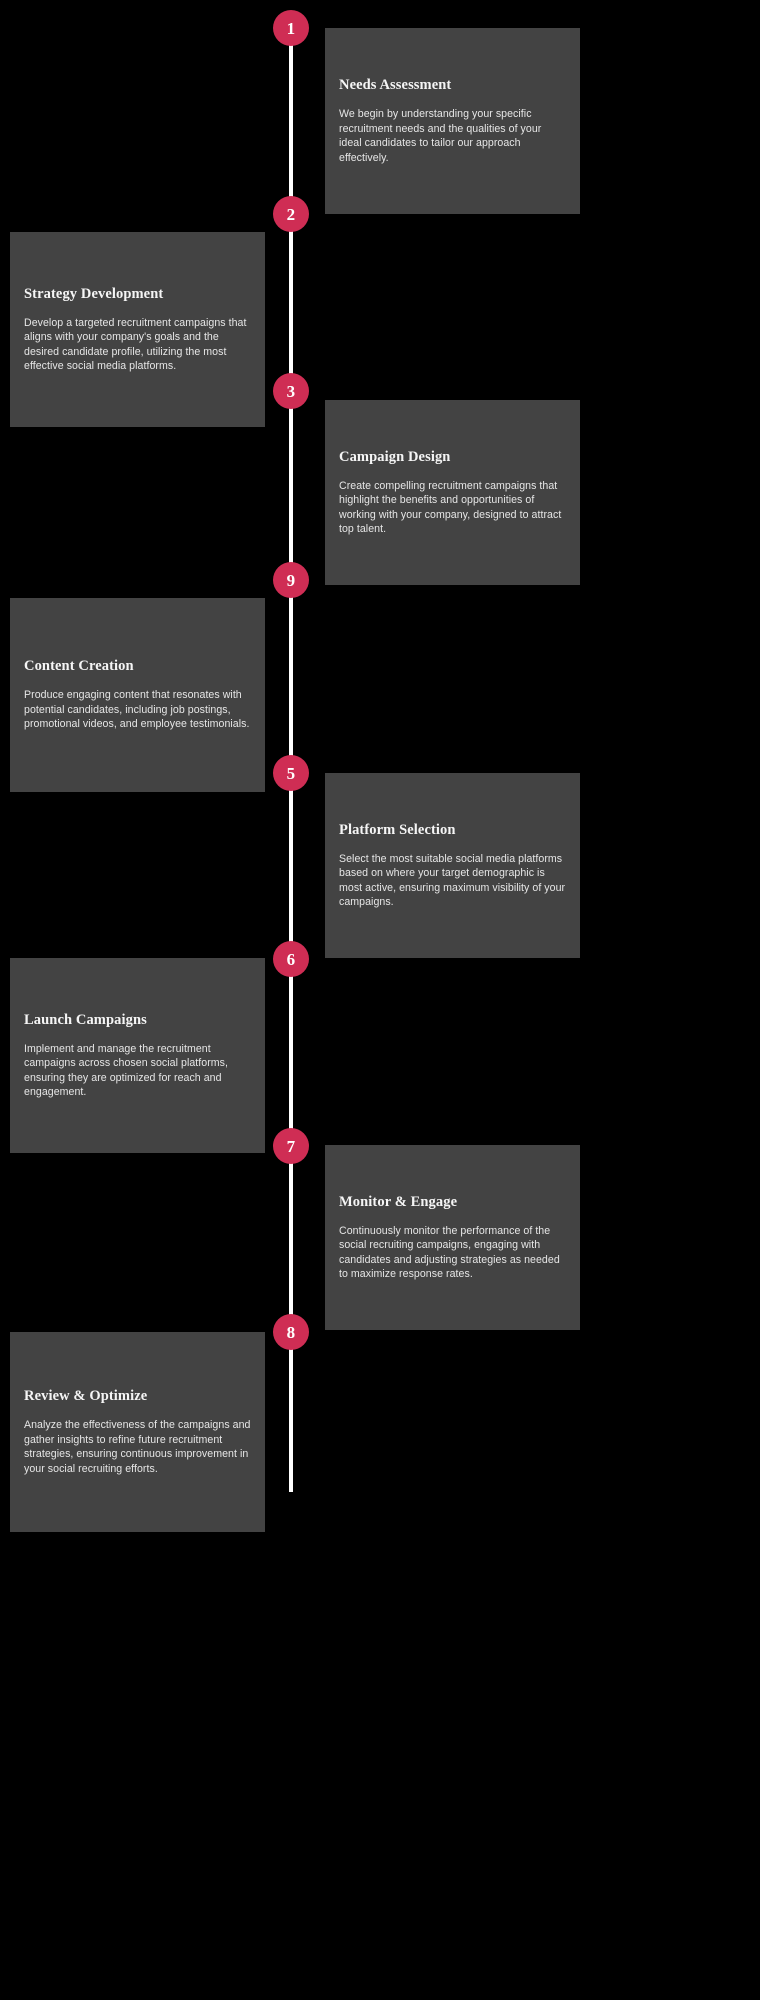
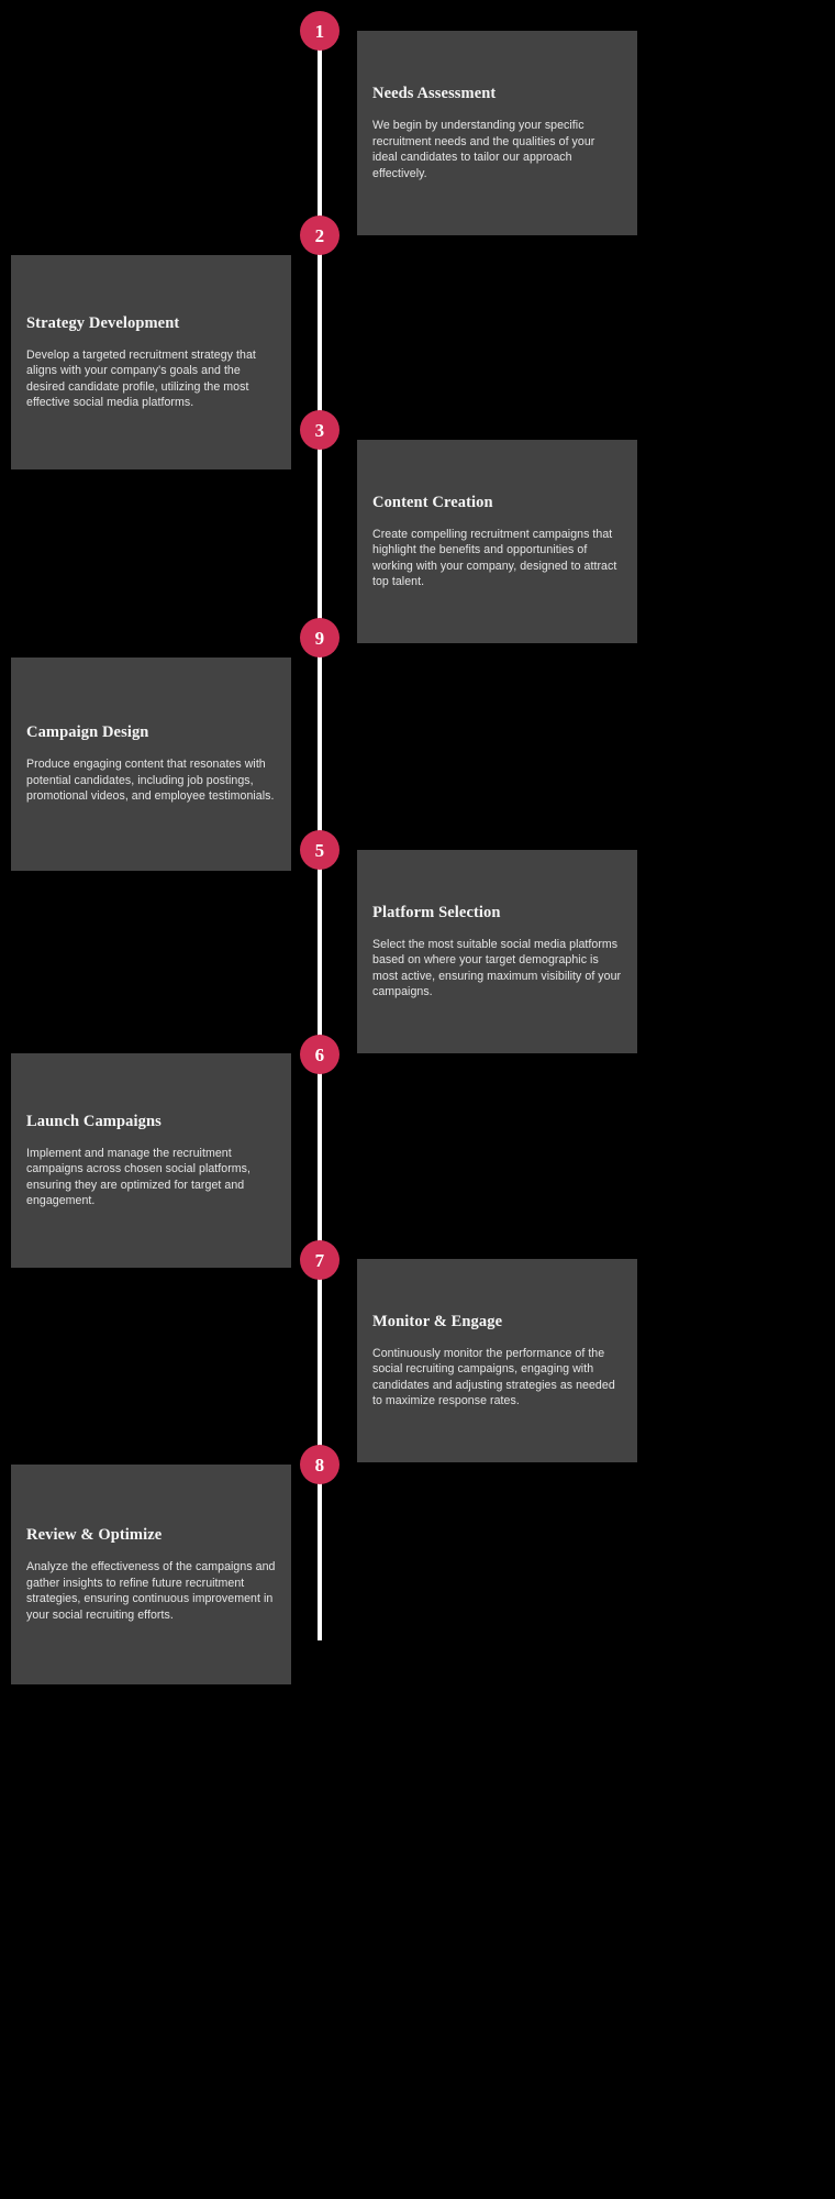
  Needs Assessment
  We begin by understanding your specific recruitment needs and the qualities of your ideal candidates to tailor our approach effectively.
  1
  Strategy Development
- Develop a targeted recruitment campaigns that aligns with your company's goals and the desired candidate profile, utilizing the most effective social media platforms.
+ Develop a targeted recruitment strategy that aligns with your company's goals and the desired candidate profile, utilizing the most effective social media platforms.
  2
- Campaign Design
+ Content Creation
  Create compelling recruitment campaigns that highlight the benefits and opportunities of working with your company, designed to attract top talent.
  3
- Content Creation
+ Campaign Design
  Produce engaging content that resonates with potential candidates, including job postings, promotional videos, and employee testimonials.
  9
  Platform Selection
  Select the most suitable social media platforms based on where your target demographic is most active, ensuring maximum visibility of your campaigns.
  5
  Launch Campaigns
- Implement and manage the recruitment campaigns across chosen social platforms, ensuring they are optimized for reach and engagement.
+ Implement and manage the recruitment campaigns across chosen social platforms, ensuring they are optimized for target and engagement.
  6
  Monitor & Engage
  Continuously monitor the performance of the social recruiting campaigns, engaging with candidates and adjusting strategies as needed to maximize response rates.
  7
  Review & Optimize
  Analyze the effectiveness of the campaigns and gather insights to refine future recruitment strategies, ensuring continuous improvement in your social recruiting efforts.
  8
